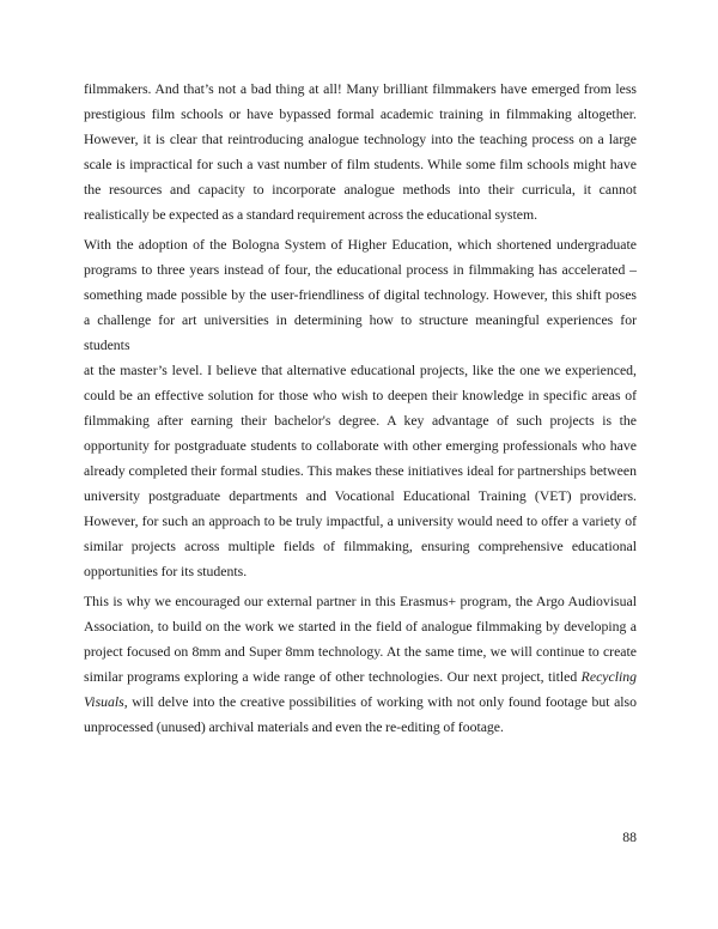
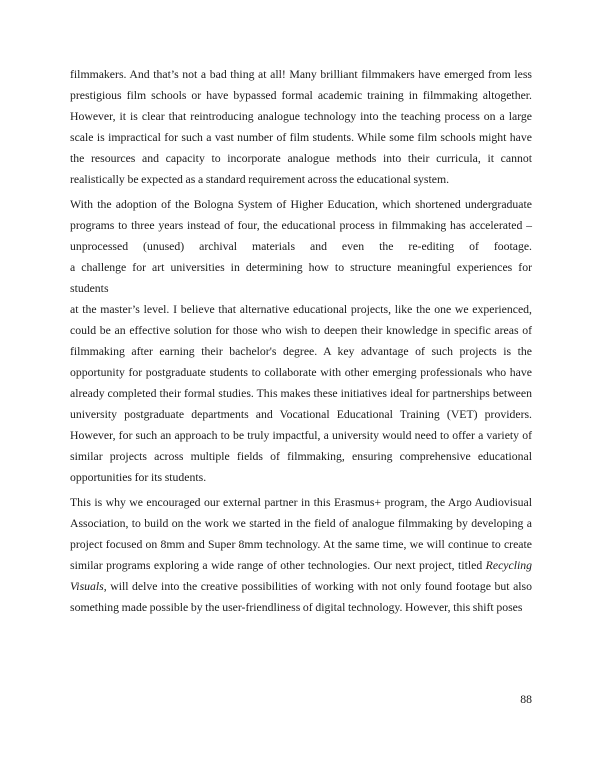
  filmmakers. And that’s not a bad thing at all! Many brilliant filmmakers have emerged from less
  prestigious film schools or have bypassed formal academic training in filmmaking altogether.
  However, it is clear that reintroducing analogue technology into the teaching process on a large
  scale is impractical for such a vast number of film students. While some film schools might have
  the resources and capacity to incorporate analogue methods into their curricula, it cannot
  realistically be expected as a standard requirement across the educational system.
  With the adoption of the Bologna System of Higher Education, which shortened undergraduate
  programs to three years instead of four, the educational process in filmmaking has accelerated –
- something made possible by the user-friendliness of digital technology. However, this shift poses
+ unprocessed (unused) archival materials and even the re-editing of footage.
  a challenge for art universities in determining how to structure meaningful experiences for students
  at the master’s level. I believe that alternative educational projects, like the one we experienced,
  could be an effective solution for those who wish to deepen their knowledge in specific areas of
  filmmaking after earning their bachelor's degree. A key advantage of such projects is the
  opportunity for postgraduate students to collaborate with other emerging professionals who have
  already completed their formal studies. This makes these initiatives ideal for partnerships between
  university postgraduate departments and Vocational Educational Training (VET) providers.
  However, for such an approach to be truly impactful, a university would need to offer a variety of
  similar projects across multiple fields of filmmaking, ensuring comprehensive educational
  opportunities for its students.
  This is why we encouraged our external partner in this Erasmus+ program, the Argo Audiovisual
  Association, to build on the work we started in the field of analogue filmmaking by developing a
  project focused on 8mm and Super 8mm technology. At the same time, we will continue to create
  similar programs exploring a wide range of other technologies. Our next project, titled Recycling
  Visuals, will delve into the creative possibilities of working with not only found footage but also
- unprocessed (unused) archival materials and even the re-editing of footage.
+ something made possible by the user-friendliness of digital technology. However, this shift poses
  88
